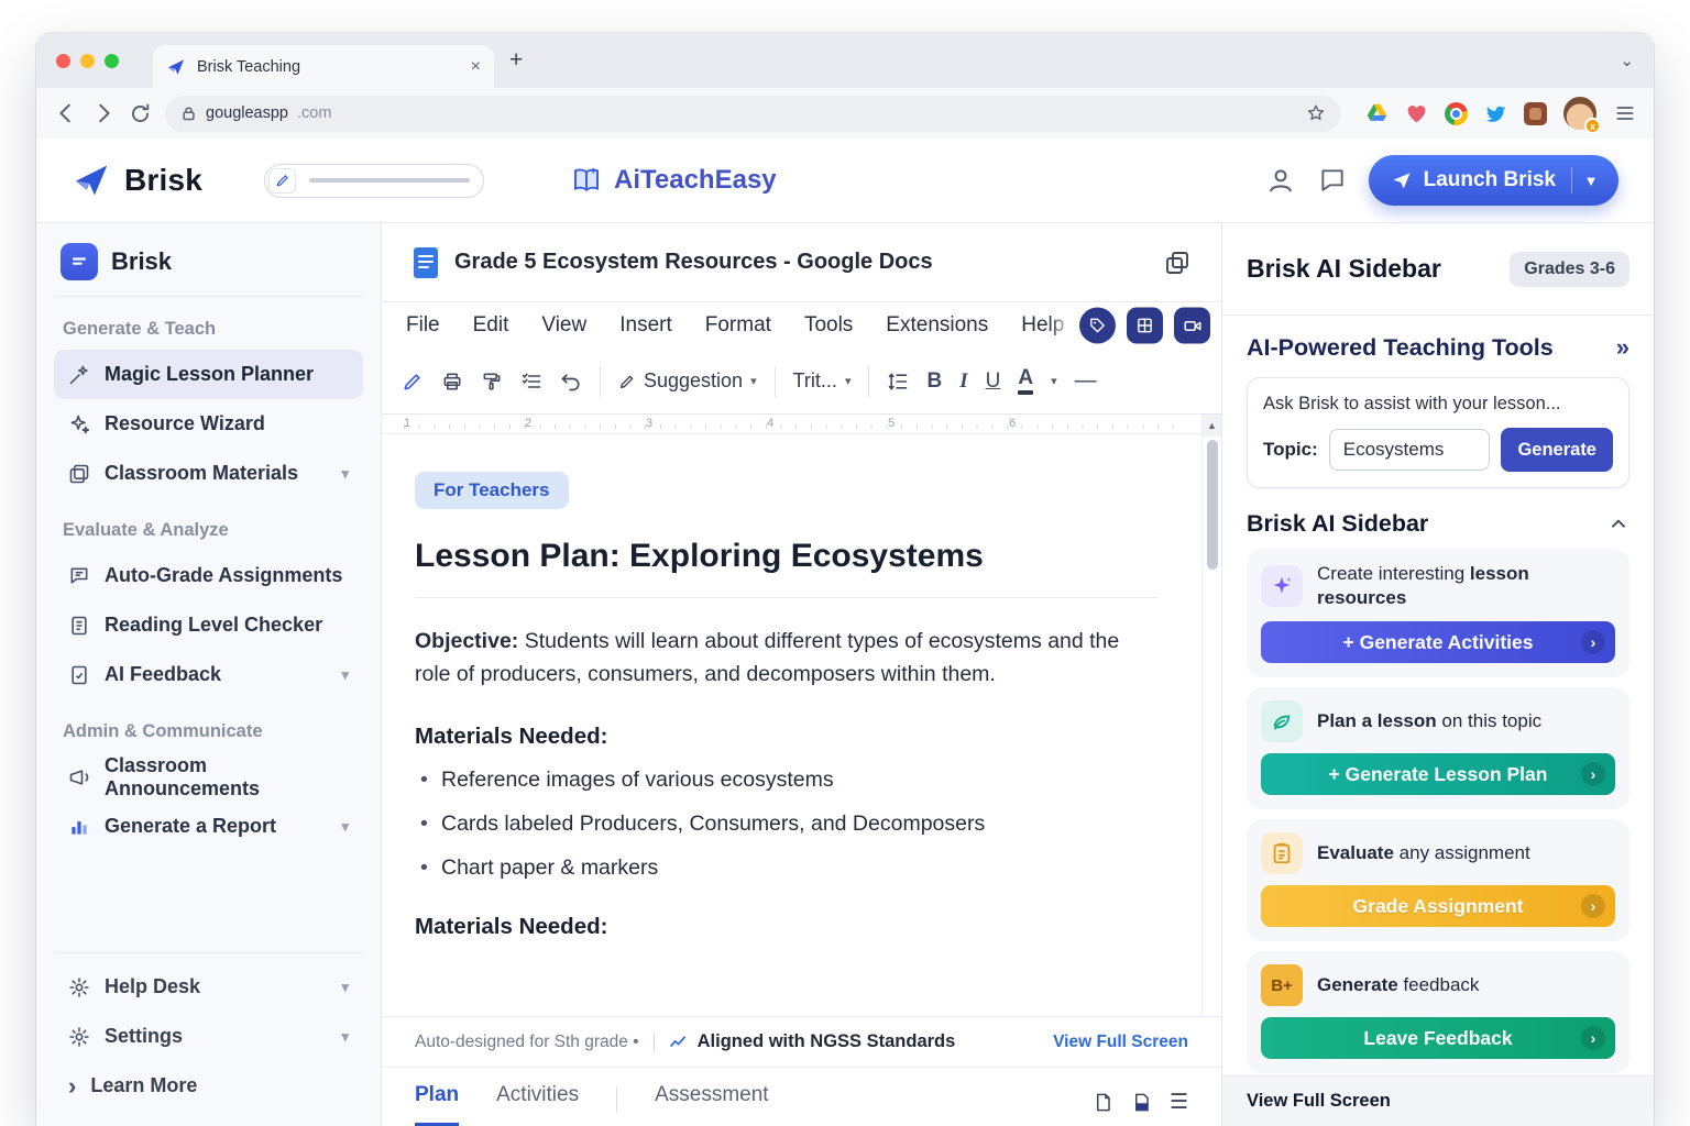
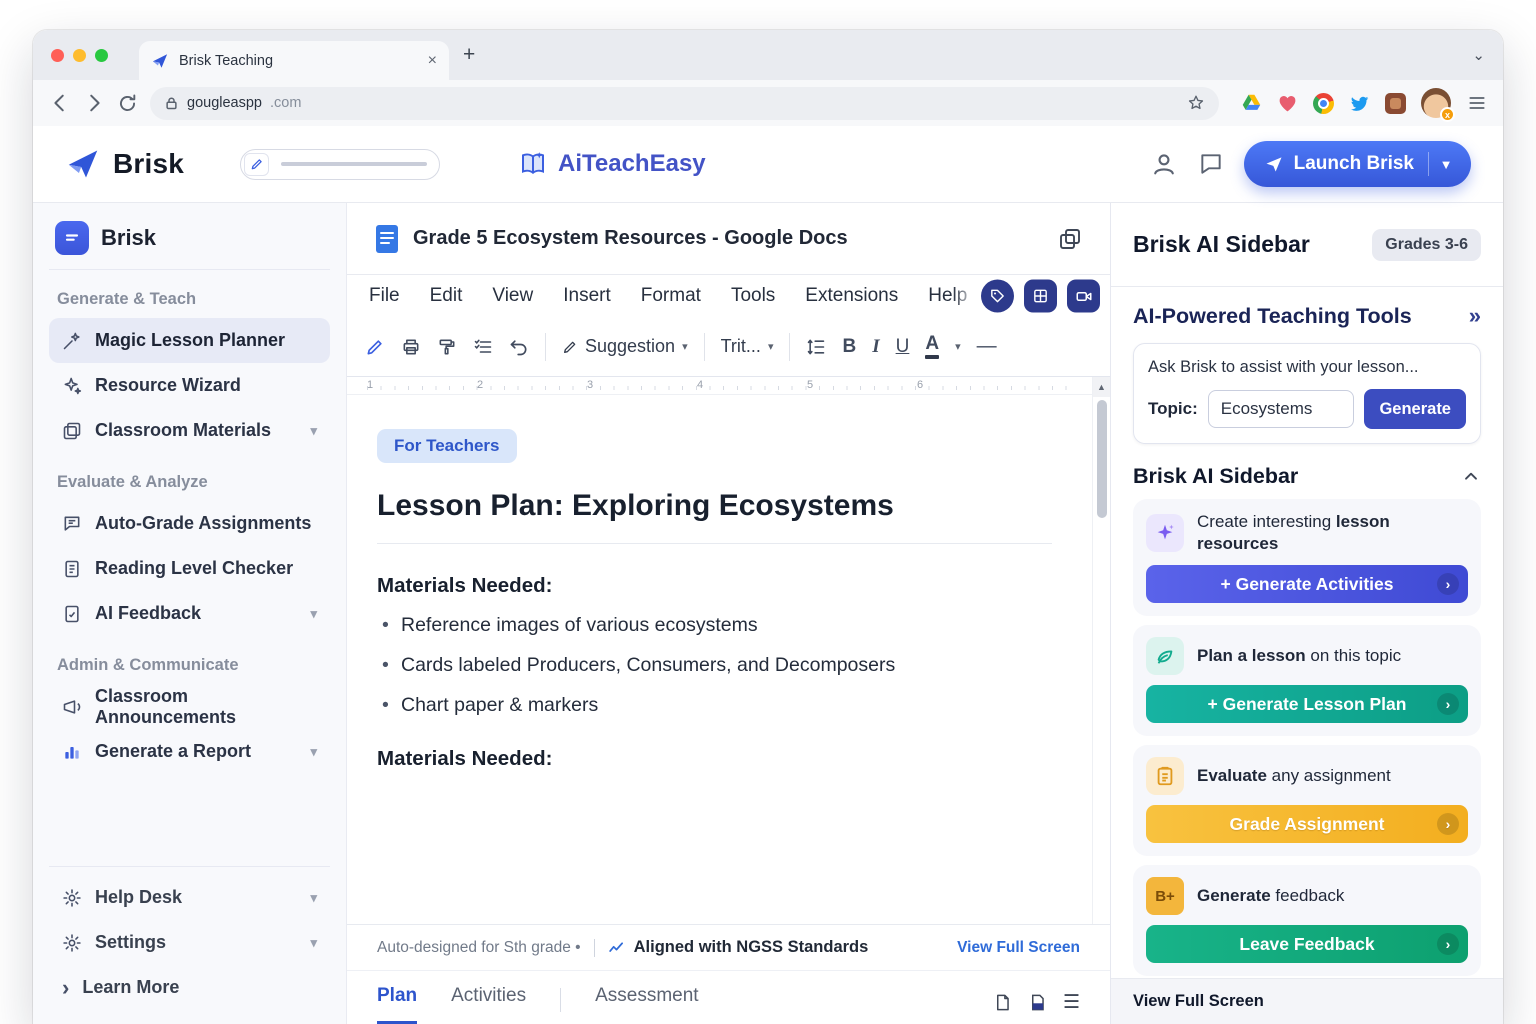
  Brisk Teaching
  ×
  +
  ⌄
  gougleaspp
  .com
  x
  Brisk
  AiTeachEasy
  Launch Brisk
  ▼
  Brisk
  Generate & Teach
  Magic Lesson Planner
  Resource Wizard
  Classroom Materials
  ▾
  Evaluate & Analyze
  Auto-Grade Assignments
  Reading Level Checker
  AI Feedback
  ▾
  Admin & Communicate
  Classroom Announcements
  Generate a Report
  ▾
  Help Desk
  ▾
  Settings
  ▾
  ›
  Learn More
  Grade 5 Ecosystem Resources - Google Docs
  File
  Edit
  View
  Insert
  Format
  Tools
  Extensions
  Suggestion
  ▾
  Trit...
  ▾
  B
  I
  U
  A
  ▾
  —
  1
  2
  3
  4
  5
  6
  For Teachers
  Lesson Plan: Exploring Ecosystems
- Objective: Students will learn about different types of ecosystems and the role of producers, consumers, and decomposers within them.
  Materials Needed:
  Reference images of various ecosystems
  Cards labeled Producers, Consumers, and Decomposers
  Chart paper & markers
  Materials Needed:
  ▲
  Auto-designed for Sth grade •
  Aligned with NGSS Standards
  View Full Screen
  Plan
  Activities
  Assessment
  ☰
  Brisk AI Sidebar
  Grades 3-6
  AI-Powered Teaching Tools
  »
  Ask Brisk to assist with your lesson...
  Topic:
  Ecosystems
  Generate
  Brisk AI Sidebar
  Create interesting lesson resources
  + Generate Activities
  ›
  Plan a lesson on this topic
  + Generate Lesson Plan
  ›
  Evaluate any assignment
  Grade Assignment
  ›
  B+
  Generate feedback
  Leave Feedback
  ›
  View Full Screen
